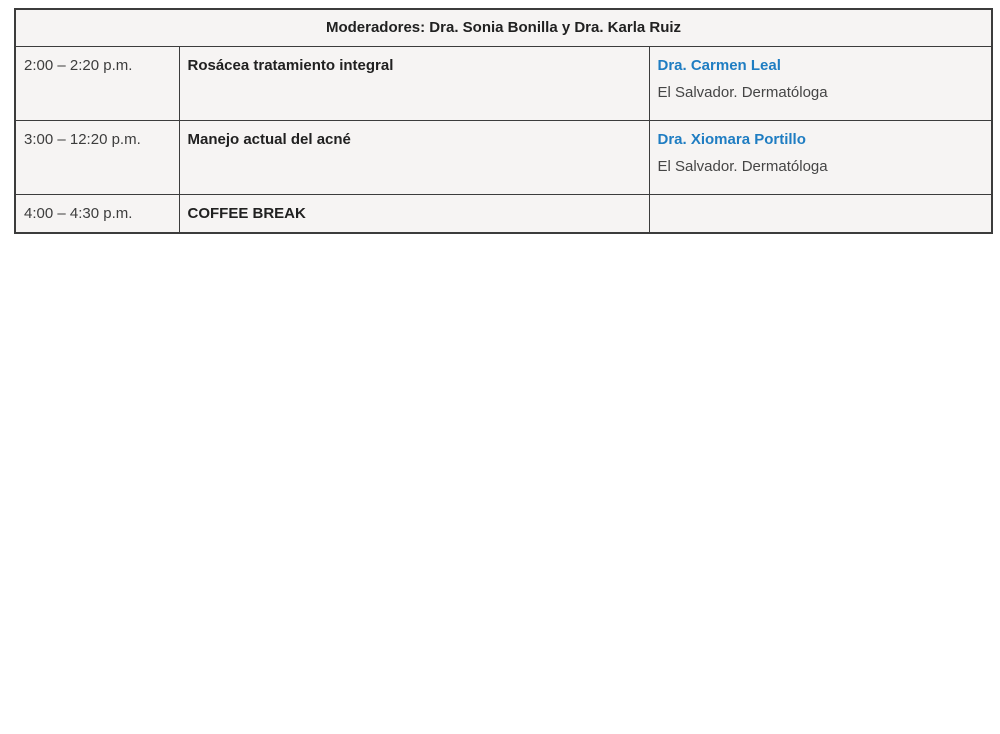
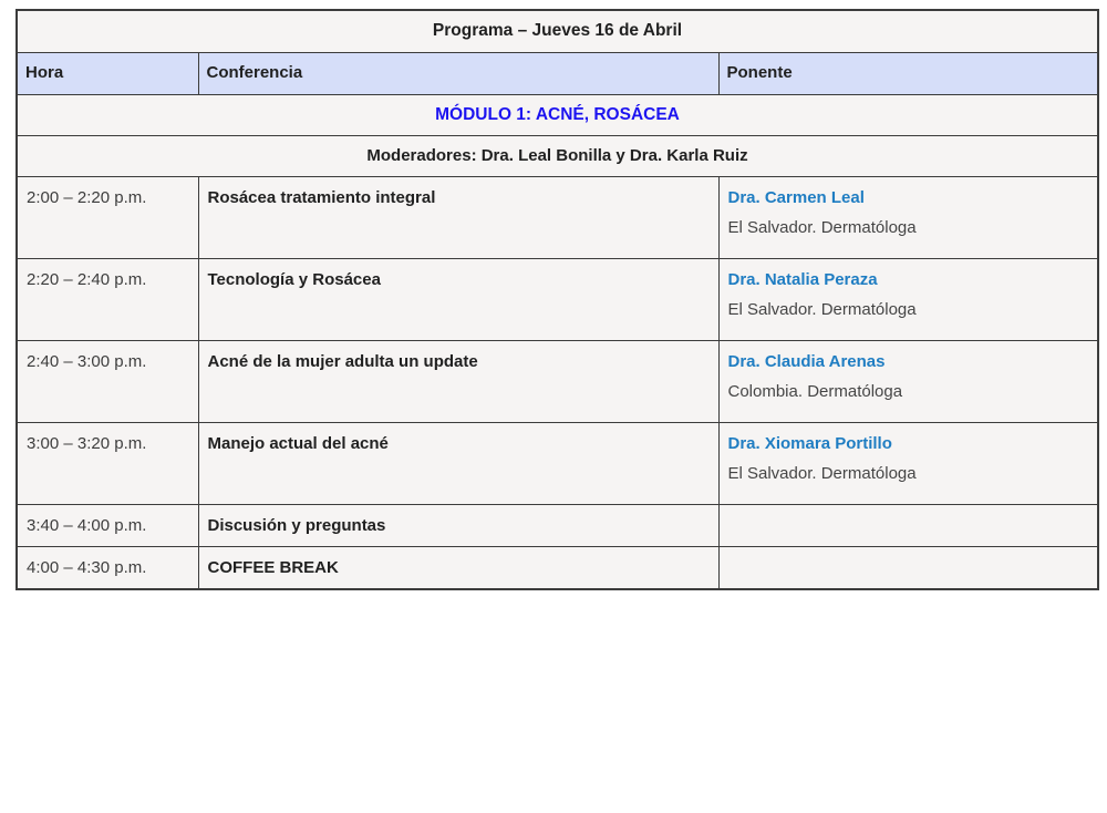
+ Programa – Jueves 16 de Abril
+ Hora	Conferencia	Ponente
+ MÓDULO 1: ACNÉ, ROSÁCEA
- Moderadores: Dra. Sonia Bonilla y Dra. Karla Ruiz
+ Moderadores: Dra. Leal Bonilla y Dra. Karla Ruiz
  2:00 – 2:20 p.m.	Rosácea tratamiento integral	Dra. Carmen Leal El Salvador. Dermatóloga
+ 2:20 – 2:40 p.m.	Tecnología y Rosácea	Dra. Natalia Peraza El Salvador. Dermatóloga
+ 2:40 – 3:00 p.m.	Acné de la mujer adulta un update	Dra. Claudia Arenas Colombia. Dermatóloga
- 3:00 – 12:20 p.m.	Manejo actual del acné	Dra. Xiomara Portillo El Salvador. Dermatóloga
+ 3:00 – 3:20 p.m.	Manejo actual del acné	Dra. Xiomara Portillo El Salvador. Dermatóloga
+ 3:40 – 4:00 p.m.	Discusión y preguntas
  4:00 – 4:30 p.m.	COFFEE BREAK
